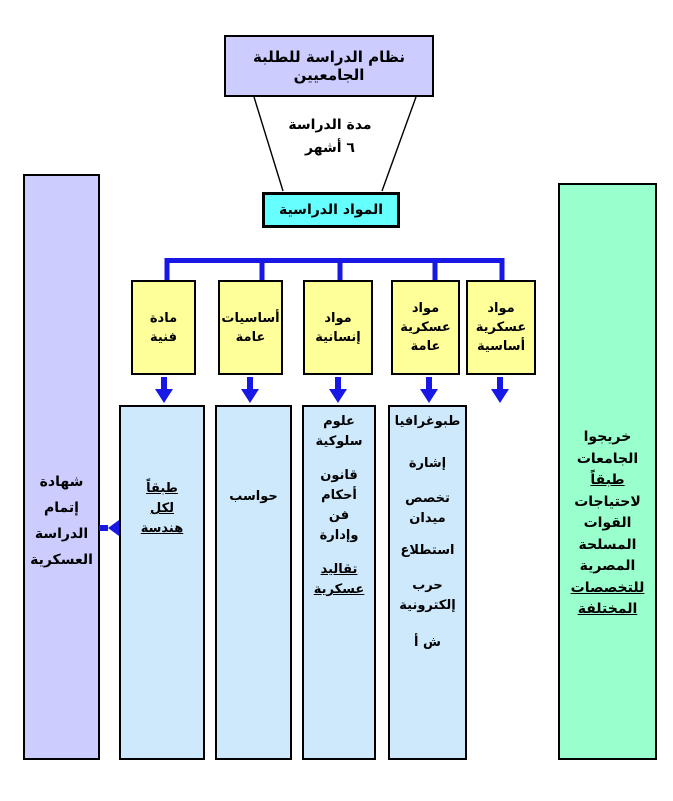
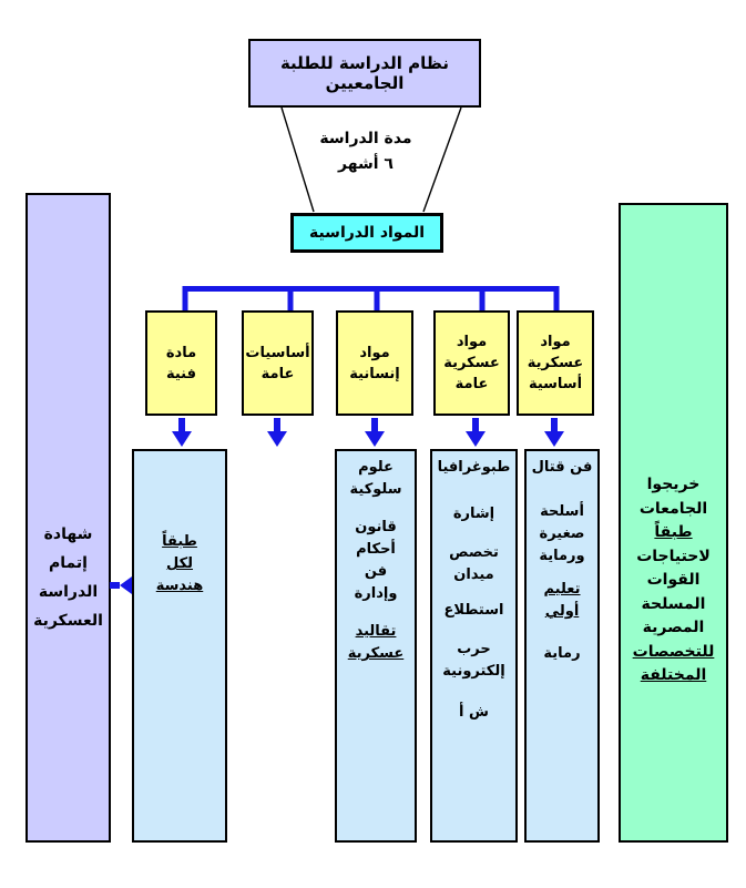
  نظام الدراسة للطلبة الجامعيين
  مدة الدراسة
  ٦ أشهر
  المواد الدراسية
  شهادة
  إتمام
  الدراسة
  العسكرية
  خريجوا
  الجامعات
  طبقاً
  لاحتياجات
  القوات
  المسلحة
  المصرية
  للتخصصات
  المختلفة
  مادة
  فنية
  أساسيات
  عامة
  مواد
  إنسانية
  مواد
  عسكرية
  عامة
  مواد
  عسكرية
  أساسية
  طبقاً
  لكل
  هندسة
- حواسب
  علوم
  سلوكية
  قانون
  أحكام
  فن
  وإدارة
  تقاليد
  عسكرية
  طبوغرافيا
  إشارة
  تخصص
  ميدان
  استطلاع
  حرب
  إلكترونية
  ش أ
+ فن قتال
+ أسلحة
+ صغيرة
+ ورماية
+ تعليم
+ أولي
+ رماية
